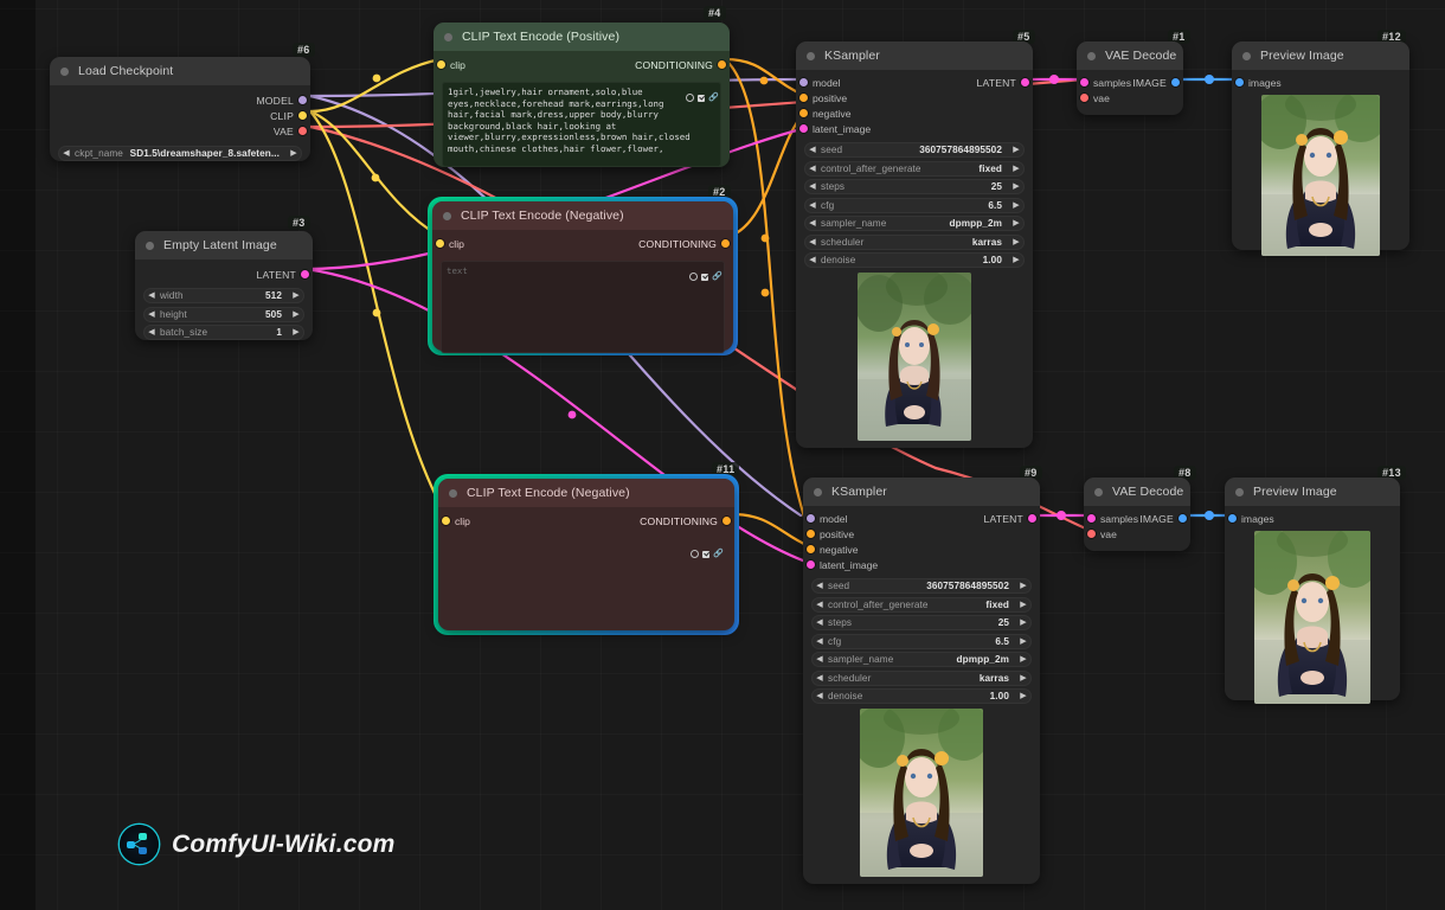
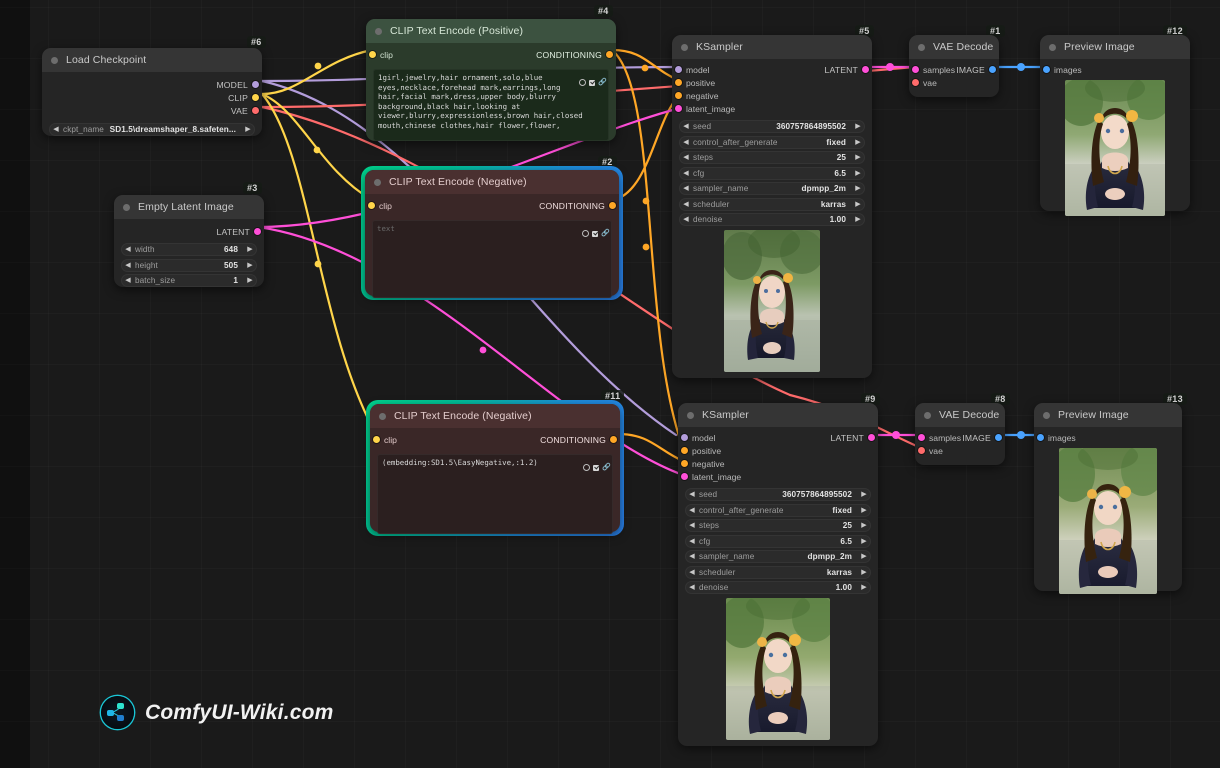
  #6
  Load Checkpoint
  MODEL
  CLIP
  VAE
  ckpt_name
  SD1.5\dreamshaper_8.safeten...
  #3
  Empty Latent Image
  LATENT
  width
- 512
+ 648
  height
  505
  batch_size
  1
  #4
  CLIP Text Encode (Positive)
  clip
  CONDITIONING
  1girl,jewelry,hair ornament,solo,blue eyes,necklace,forehead mark,earrings,long hair,facial mark,dress,upper body,blurry background,black hair,looking at viewer,blurry,expressionless,brown hair,closed mouth,chinese clothes,hair flower,flower,
  #2
  CLIP Text Encode (Negative)
  clip
  CONDITIONING
  text
  #11
  CLIP Text Encode (Negative)
  clip
  CONDITIONING
+ (embedding:SD1.5\EasyNegative,:1.2)
  #5
  KSampler
  model
  LATENT
  positive
  negative
  latent_image
  seed
  360757864895502
  control_after_generate
  fixed
  steps
  25
  cfg
  6.5
  sampler_name
  dpmpp_2m
  scheduler
  karras
  denoise
  1.00
  #1
  VAE Decode
  samples
  IMAGE
  vae
  #12
  Preview Image
  images
  #9
  KSampler
  model
  LATENT
  positive
  negative
  latent_image
  seed
  360757864895502
  control_after_generate
  fixed
  steps
  25
  cfg
  6.5
  sampler_name
  dpmpp_2m
  scheduler
  karras
  denoise
  1.00
  #8
  VAE Decode
  samples
  IMAGE
  vae
  #13
  Preview Image
  images
  ComfyUI-Wiki.com
